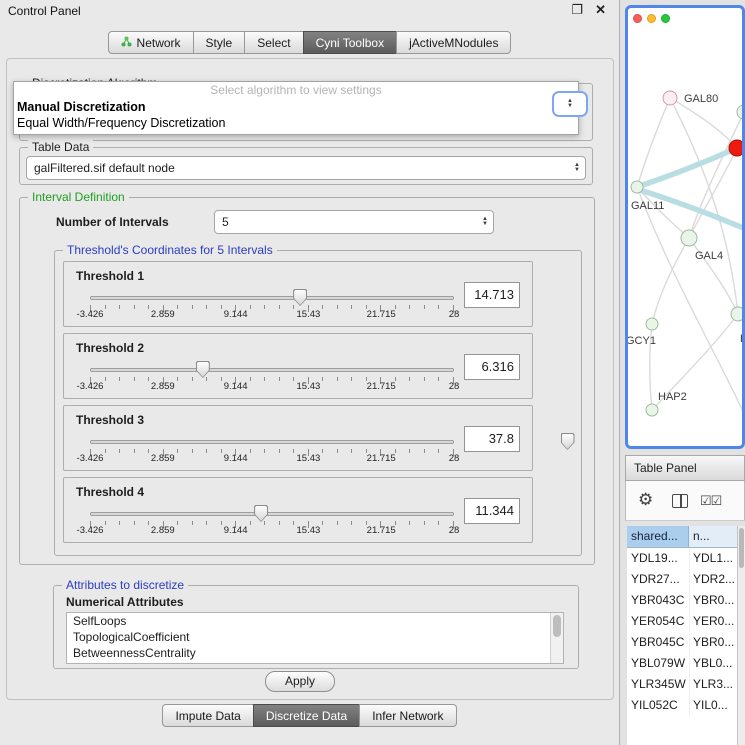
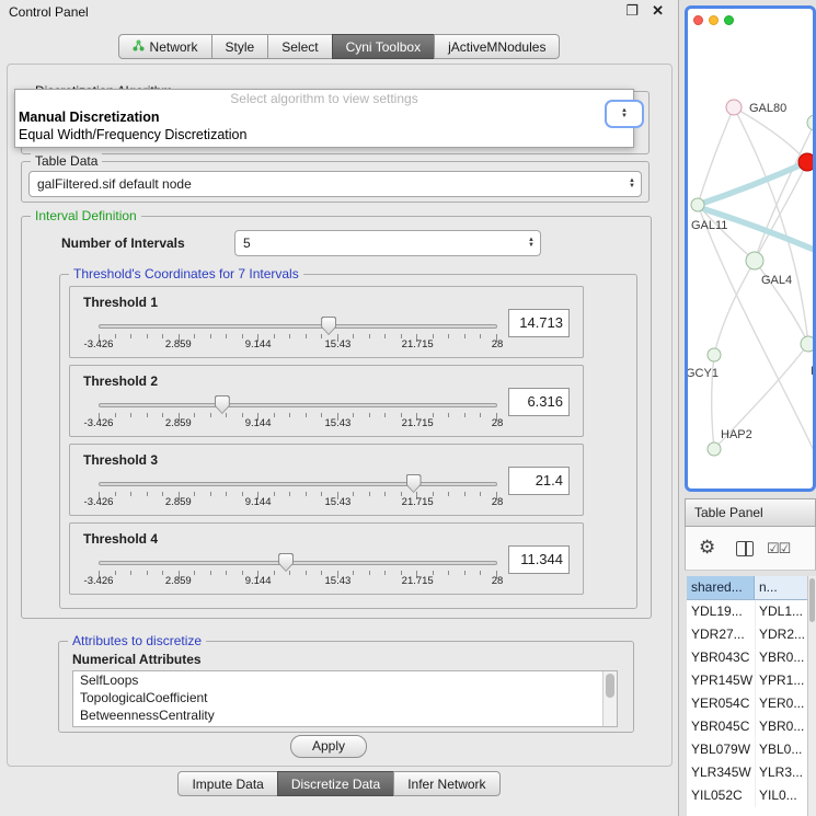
  Control Panel
  ❐
  ✕
  Network
  Style
  Select
  Cyni Toolbox
  jActiveMNodules
  Select algorithm to view settings
  Manual Discretization
  Equal Width/Frequency Discretization
  Table Data
  galFiltered.sif default node
  Interval Definition
  Number of Intervals
  5
- Threshold's Coordinates for 5 Intervals
+ Threshold's Coordinates for 7 Intervals
  Threshold 1
  -3.426
  2.859
  9.144
  15.43
  21.715
  28
  14.713
  Threshold 2
  -3.426
  2.859
  9.144
  15.43
  21.715
  28
  6.316
  Threshold 3
  -3.426
  2.859
  9.144
  15.43
  21.715
  28
- 37.8
+ 21.4
  Threshold 4
  -3.426
  2.859
  9.144
  15.43
  21.715
  28
  11.344
  Attributes to discretize
  Numerical Attributes
  SelfLoops
  TopologicalCoefficient
  BetweennessCentrality
  Apply
  Impute Data
  Discretize Data
  Infer Network
  GAL80
  GAL11
  GAL4
  GCY1
  HAP2
  Table Panel
  ⚙
  ☑☑
  shared...
  n...
  YDL19...
  YDL1...
  YDR27...
  YDR2...
  YBR043C
  YBR0...
+ YPR145W
+ YPR1...
  YER054C
  YER0...
  YBR045C
  YBR0...
  YBL079W
  YBL0...
  YLR345W
  YLR3...
  YIL052C
  YIL0...
